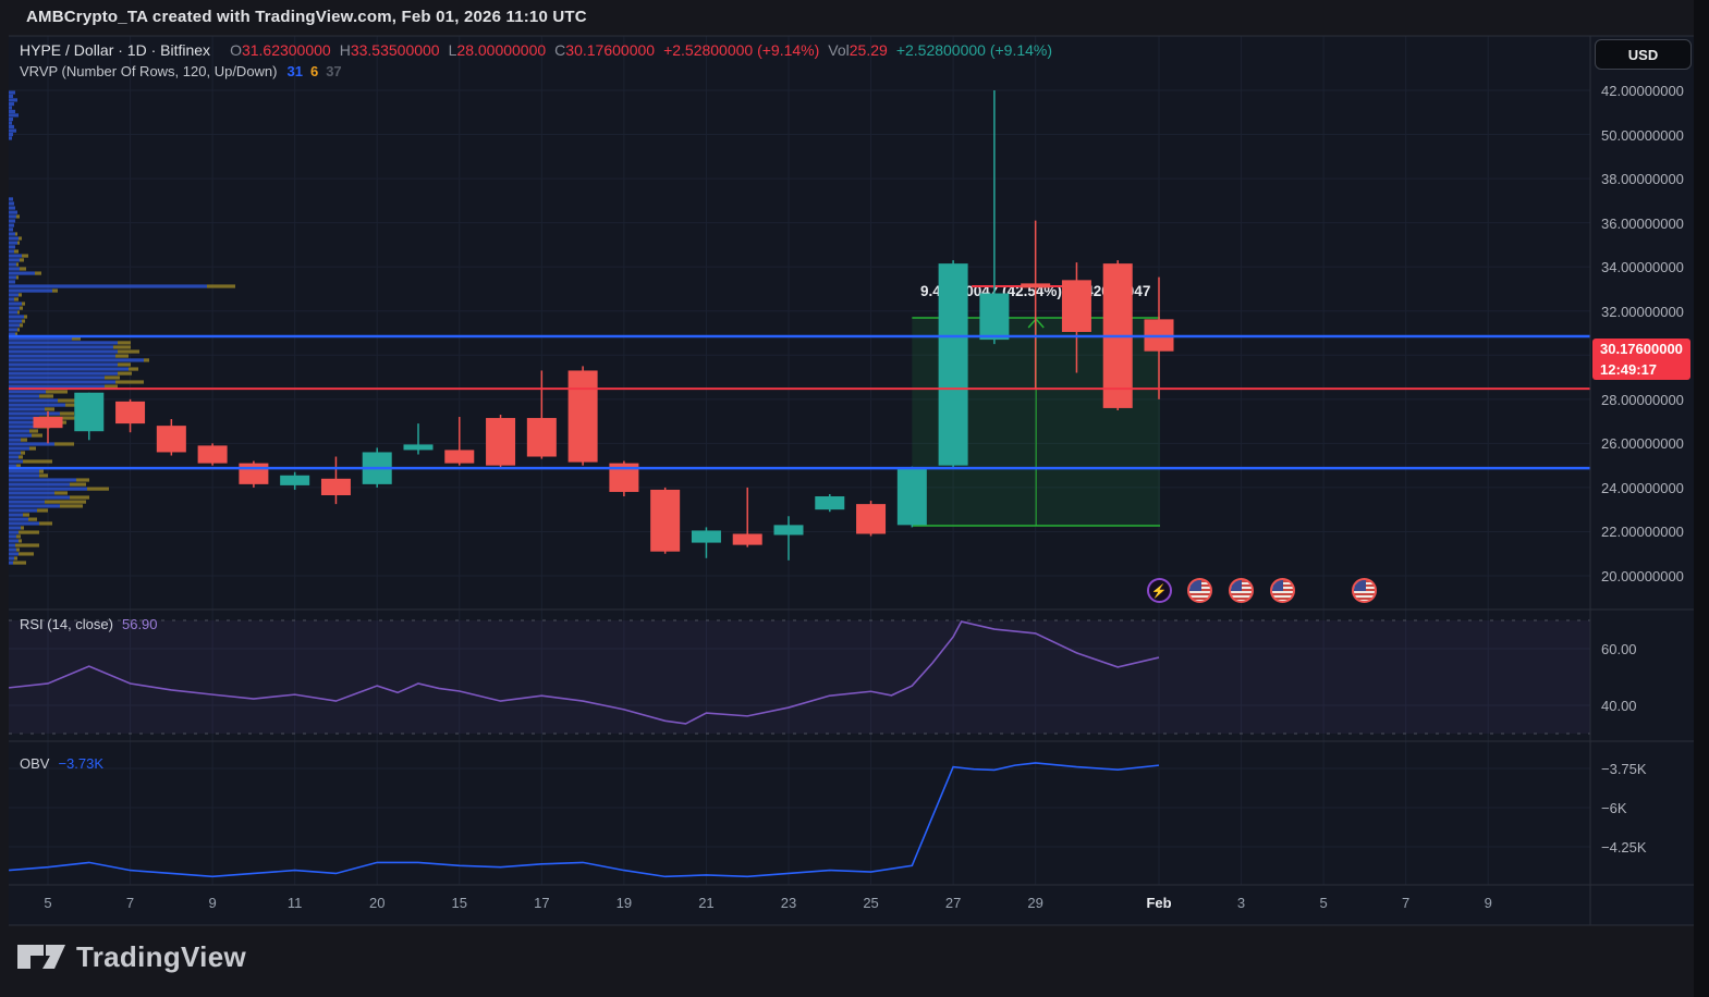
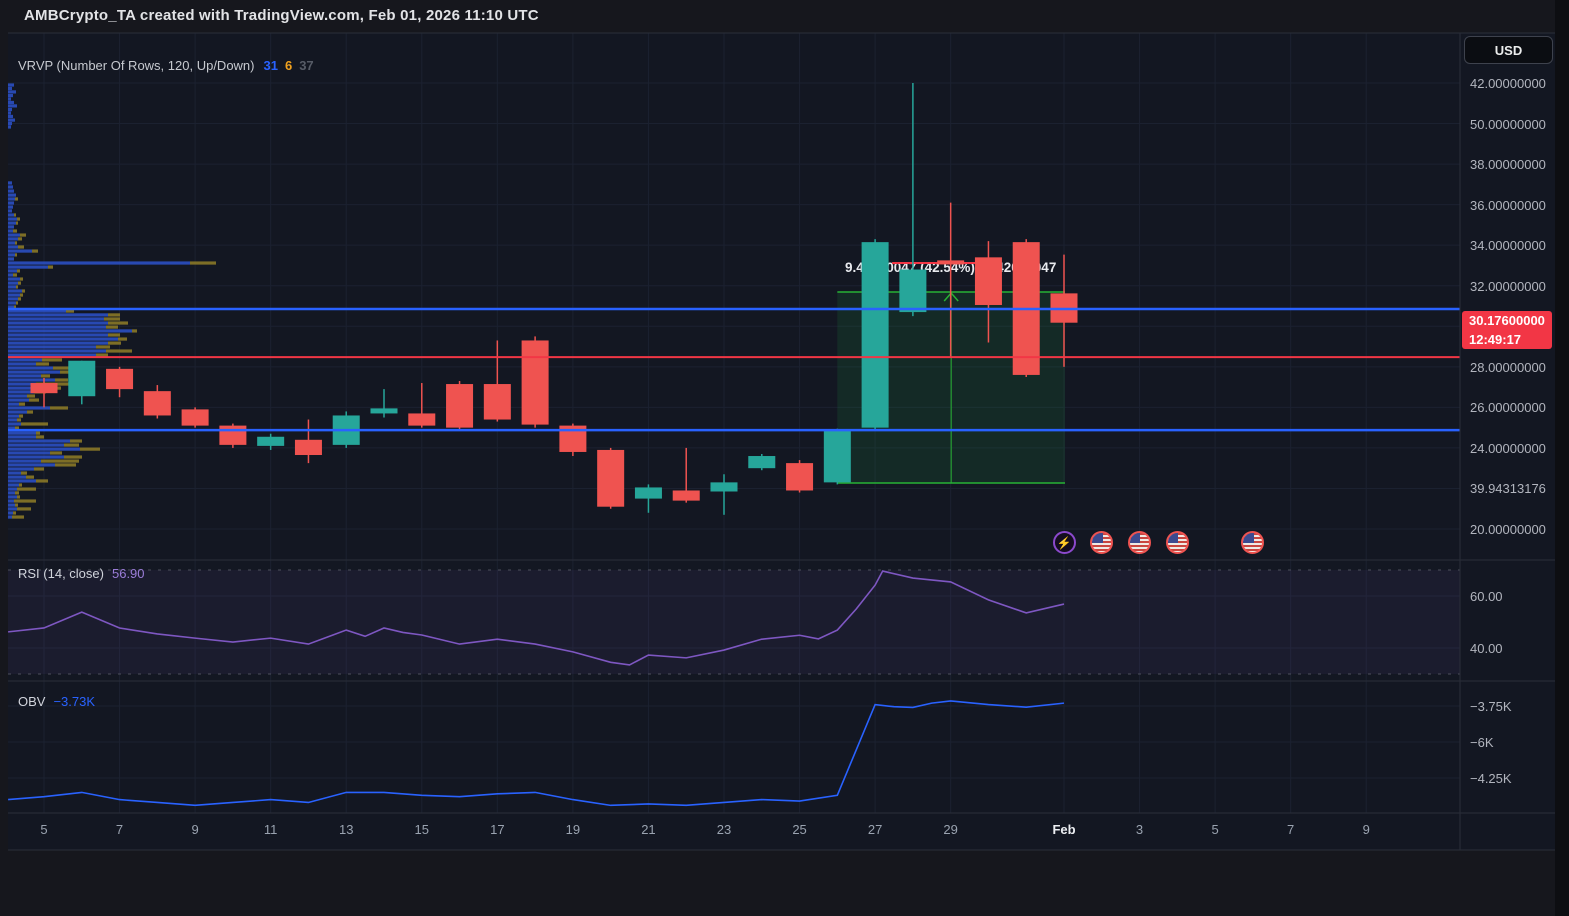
  9.4004 (42.54%)
  AMBCrypto_TA created with TradingView.com, Feb 01, 2026 11:10 UTC
- HYPE / Dollar · 1D · Bitfinex O31.62300000 H33.53500000 L28.00000000 C30.17600000 +2.52800000 (+9.14%) Vol25.29 +2.52800000 (+9.14%)
  VRVP (Number Of Rows, 120, Up/Down) 31 6 37
  USD
  30.17600000
  12:49:17
  RSI (14, close) 56.90
  OBV −3.73K
  42.00000000
  50.00000000
  38.00000000
  36.00000000
  34.00000000
  32.00000000
  28.00000000
  26.00000000
  24.00000000
- 22.00000000
+ 39.94313176
  20.00000000
  60.00
  40.00
  −3.75K
  −6K
  −4.25K
  5
  7
  9
  11
- 20
+ 13
  15
  17
  19
  21
  23
  25
  27
  29
  Feb
  3
  5
  7
  9
  ⚡
- TradingView
